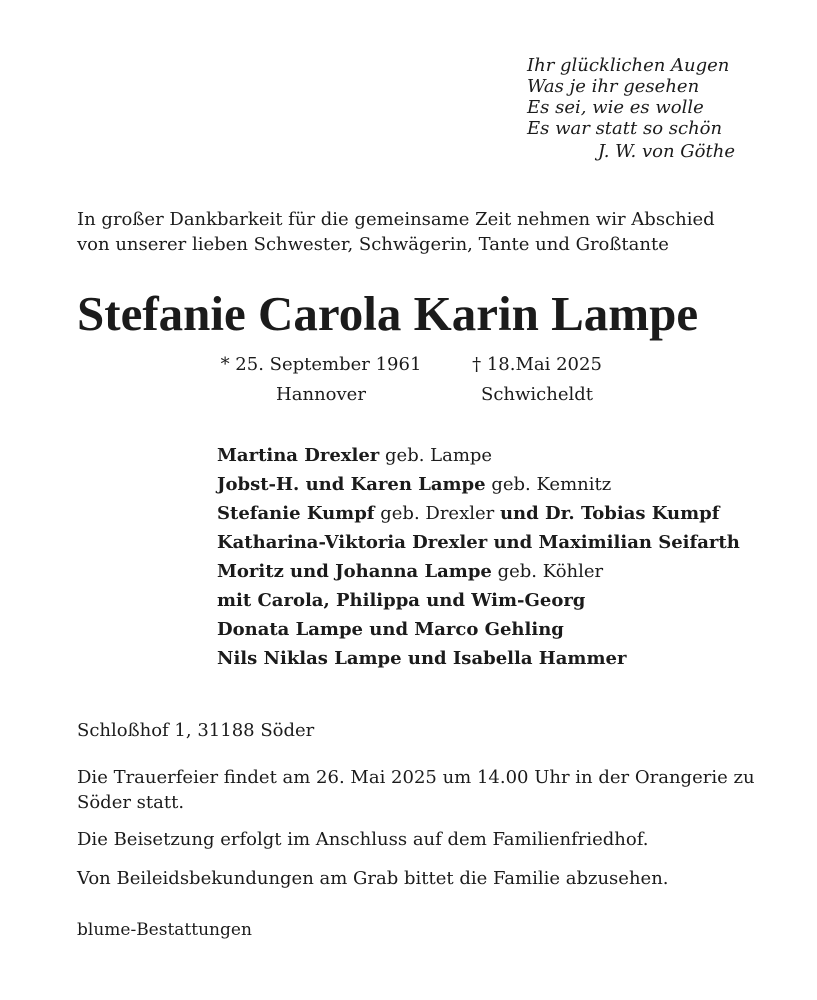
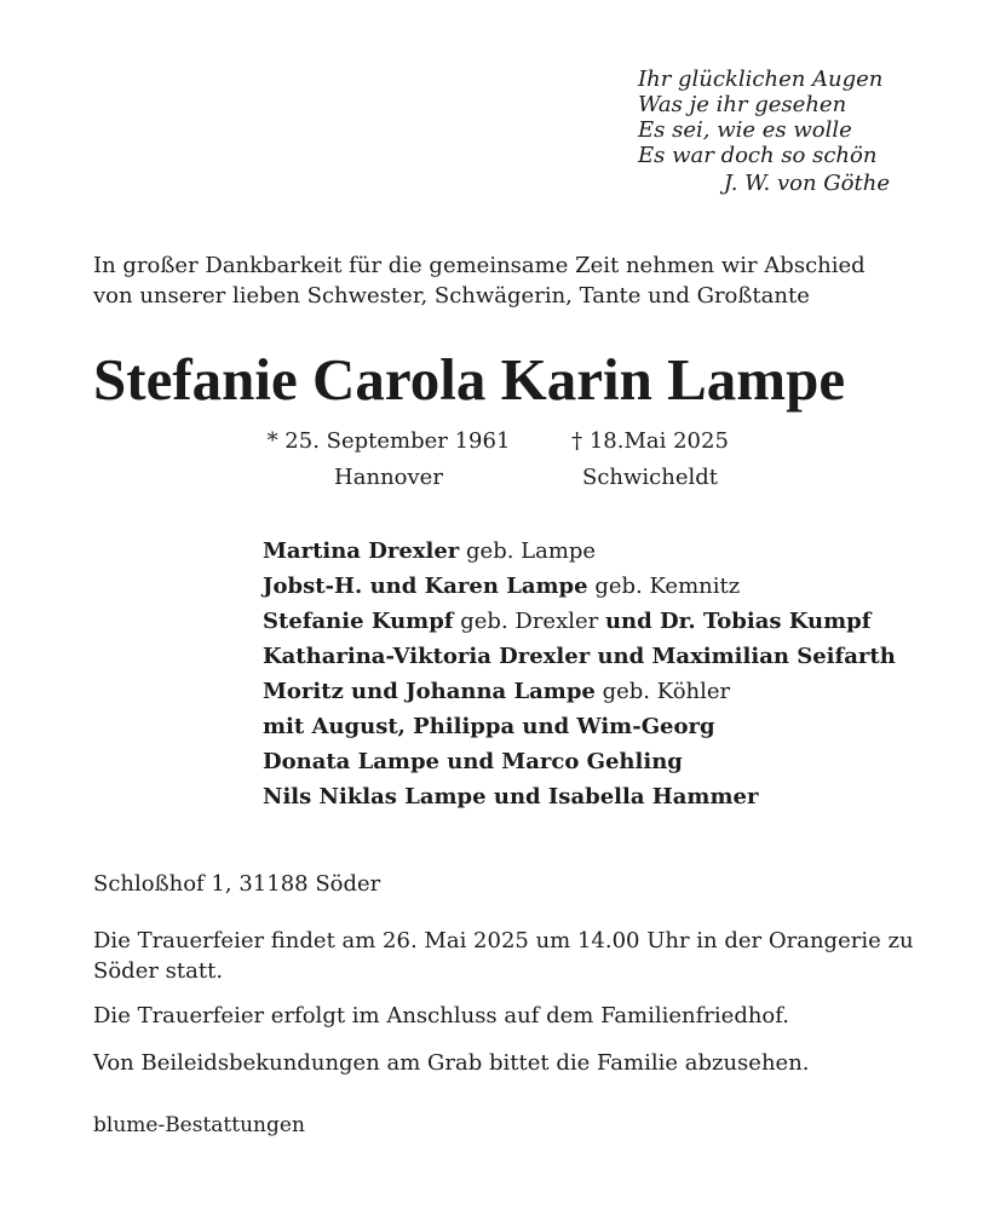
  Ihr glücklichen Augen
  Was je ihr gesehen
  Es sei, wie es wolle
- Es war statt so schön
+ Es war doch so schön
  J. W. von Göthe
  In großer Dankbarkeit für die gemeinsame Zeit nehmen wir Abschied von unserer lieben Schwester, Schwägerin, Tante und Großtante
  Stefanie Carola Karin Lampe
  * 25. September 1961
  Hannover
  † 18.Mai 2025
  Schwicheldt
  Martina Drexler geb. Lampe
  Jobst-H. und Karen Lampe geb. Kemnitz
  Stefanie Kumpf geb. Drexler und Dr. Tobias Kumpf
  Katharina-Viktoria Drexler und Maximilian Seifarth
  Moritz und Johanna Lampe geb. Köhler
- mit Carola, Philippa und Wim-Georg
+ mit August, Philippa und Wim-Georg
  Donata Lampe und Marco Gehling
  Nils Niklas Lampe und Isabella Hammer
  Schloßhof 1, 31188 Söder
  Die Trauerfeier findet am 26. Mai 2025 um 14.00 Uhr in der Orangerie zu Söder statt.
- Die Beisetzung erfolgt im Anschluss auf dem Familienfriedhof.
+ Die Trauerfeier erfolgt im Anschluss auf dem Familienfriedhof.
  Von Beileidsbekundungen am Grab bittet die Familie abzusehen.
  blume-Bestattungen
